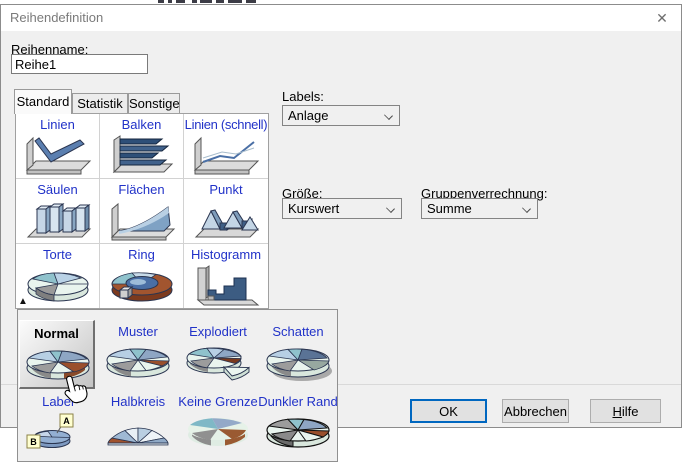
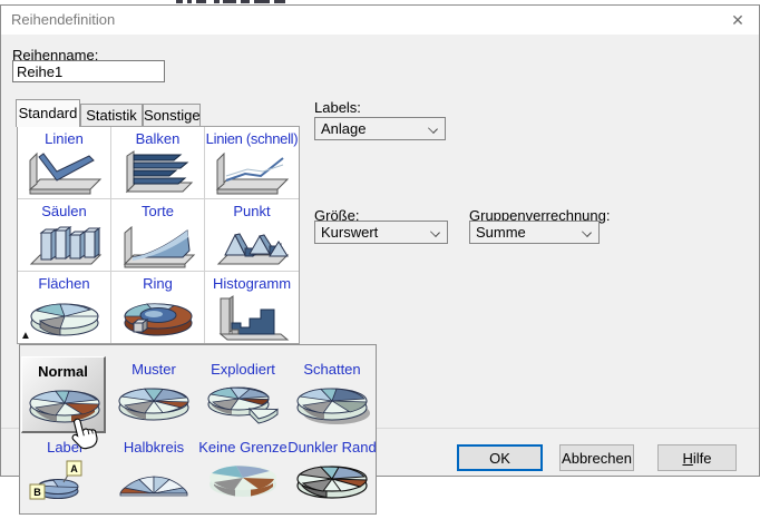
  Reihendefinition
  ✕
  Reihenname:
  Reihe1
  Standard
  Statistik
  Sonstige
  Linien
  Balken
  Linien (schnell)
  Säulen
- Flächen
+ Torte
  Punkt
- Torte
+ Flächen
  Ring
  Histogramm
  Labels:
  Anlage
  Größe:
  Kurswert
  Gruppenverrechnung:
  Summe
  OK
  Abbrechen
  Hilfe
  ▲
  Normal
  Muster
  Explodiert
  Schatten
  Labe
  A
  B
  Halbkreis
  Keine Grenze
  Dunkler Rand
